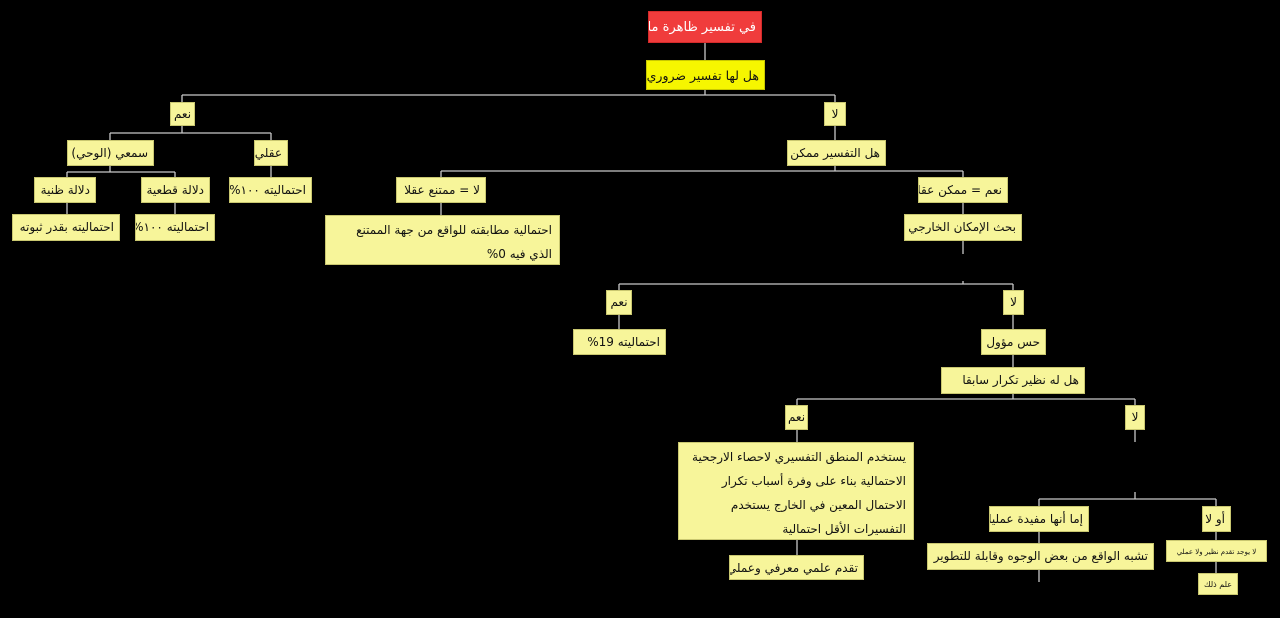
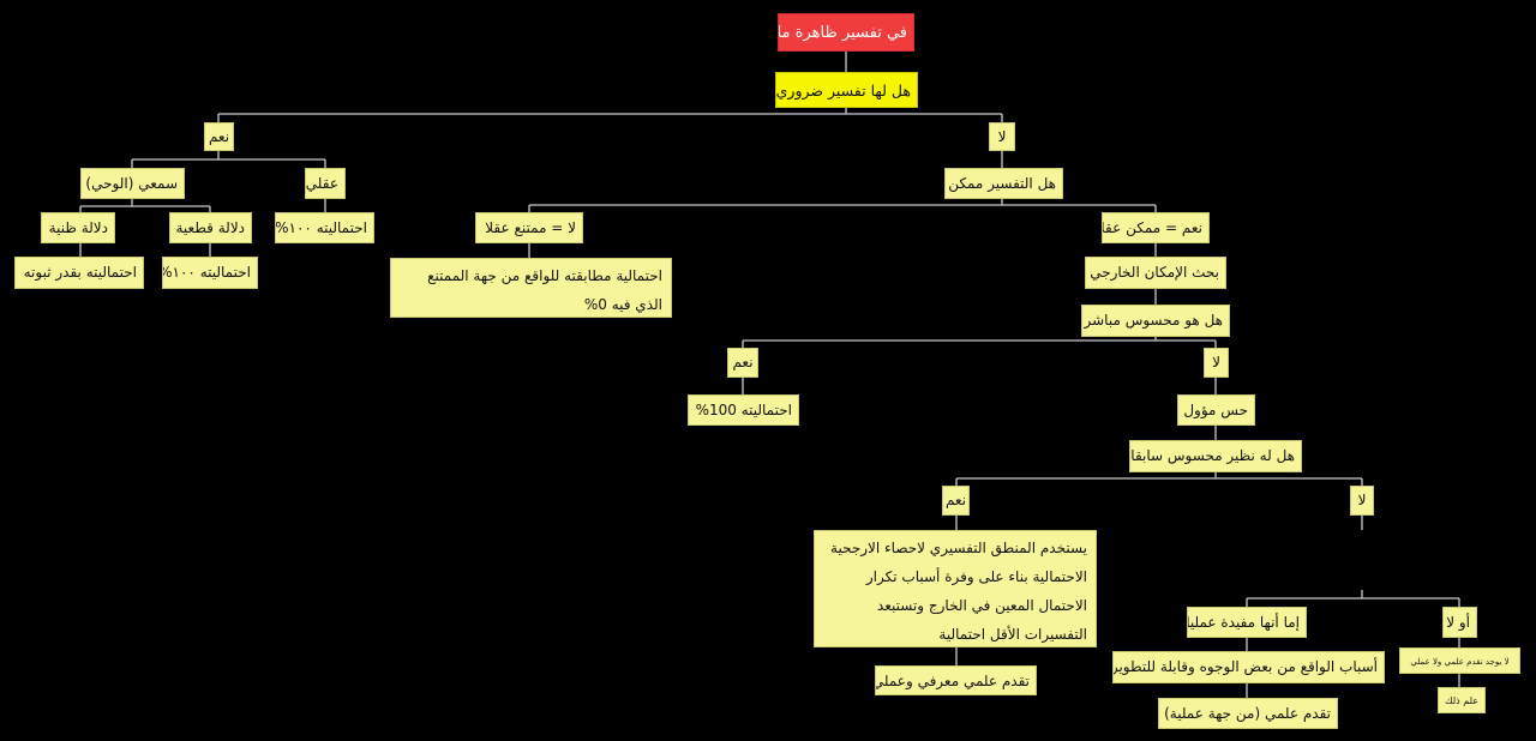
  في تفسير ظاهرة ما
  هل لها تفسير ضروري
  نعم
  لا
  سمعي (الوحي)
  عقلي
  هل التفسير ممكن
  دلالة ظنية
  دلالة قطعية
  احتماليته ١٠٠%
  لا = ممتنع عقلا
  نعم = ممكن عقل
  احتماليته بقدر ثبوته
  احتماليته ١٠٠%
  احتمالية مطابقته للواقع من جهة الممتنع الذي فيه 0%
  بحث الإمكان الخارجي
+ هل هو محسوس مباشر
  نعم
  لا
- احتماليته 19%
+ احتماليته 100%
  حس مؤول
- هل له نظير تكرار سابقا
+ هل له نظير محسوس سابقا
  نعم
  لا
- يستخدم المنطق التفسيري لاحصاء الارجحية الاحتمالية بناء على وفرة أسباب تكرار الاحتمال المعين في الخارج يستخدم التفسيرات الأقل احتمالية
+ يستخدم المنطق التفسيري لاحصاء الارجحية الاحتمالية بناء على وفرة أسباب تكرار الاحتمال المعين في الخارج وتستبعد التفسيرات الأقل احتمالية
  إما أنها مفيدة عمليا
  أو لا
- تشبه الواقع من بعض الوجوه وقابلة للتطوير
+ أسباب الواقع من بعض الوجوه وقابلة للتطوير
- لا يوجد تقدم نظير ولا عملي
+ لا يوجد تقدم علمي ولا عملي
  تقدم علمي معرفي وعملي
+ تقدم علمي (من جهة عملية)
  علم ذلك
